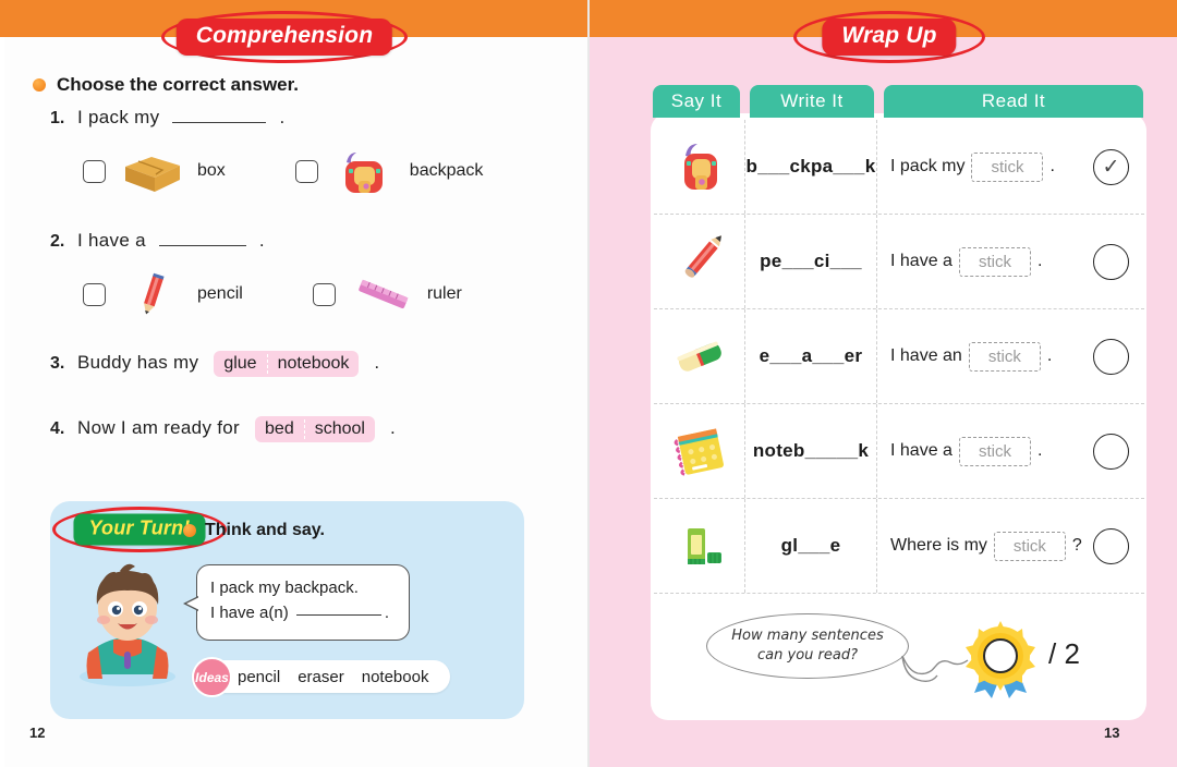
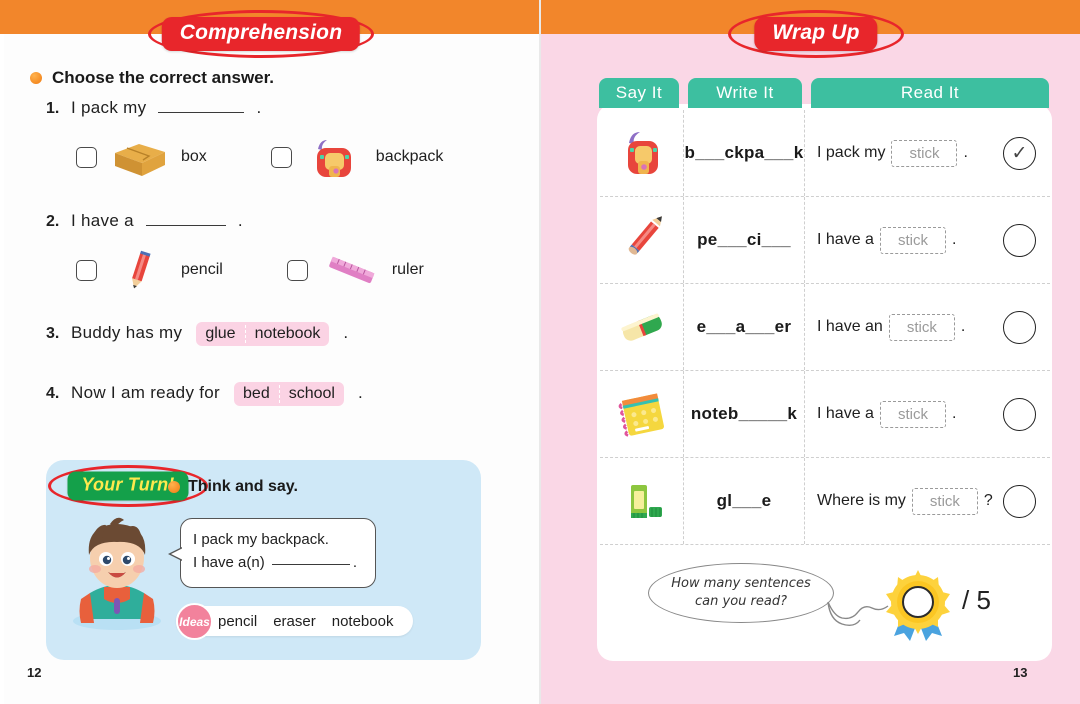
  Comprehension
  Wrap Up
  Choose the correct answer.
  1.
  I pack my
  .
  box
  backpack
  2.
  I have a
  .
  pencil
  ruler
  3.
  Buddy has my
  glue
  notebook
  .
  4.
  Now I am ready for
  bed
  school
  .
  Your Turn
  Think and say.
  I pack my backpack.
  I have a(n) .
  Ideas
  pencil
  eraser
  notebook
  12
  Say It
  Write It
  Read It
  b___ckpa___k
  I pack my
  stick
  .
  ✓
  pe___ci___
  I have a
  stick
  .
  e___a___er
  I have an
  stick
  .
  noteb_____k
  I have a
  stick
  .
  gl___e
  Where is my
  stick
  ?
  How many sentences
  can you read?
- / 2
+ / 5
  13
